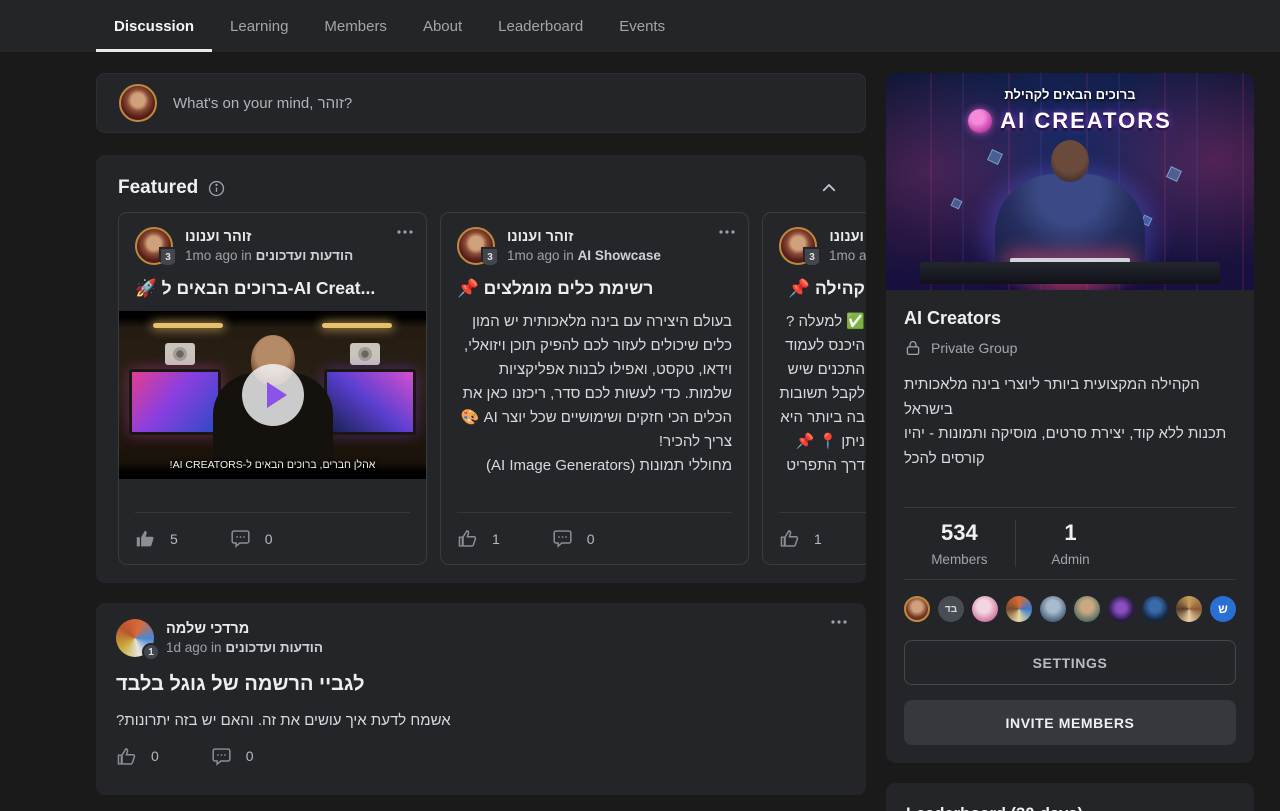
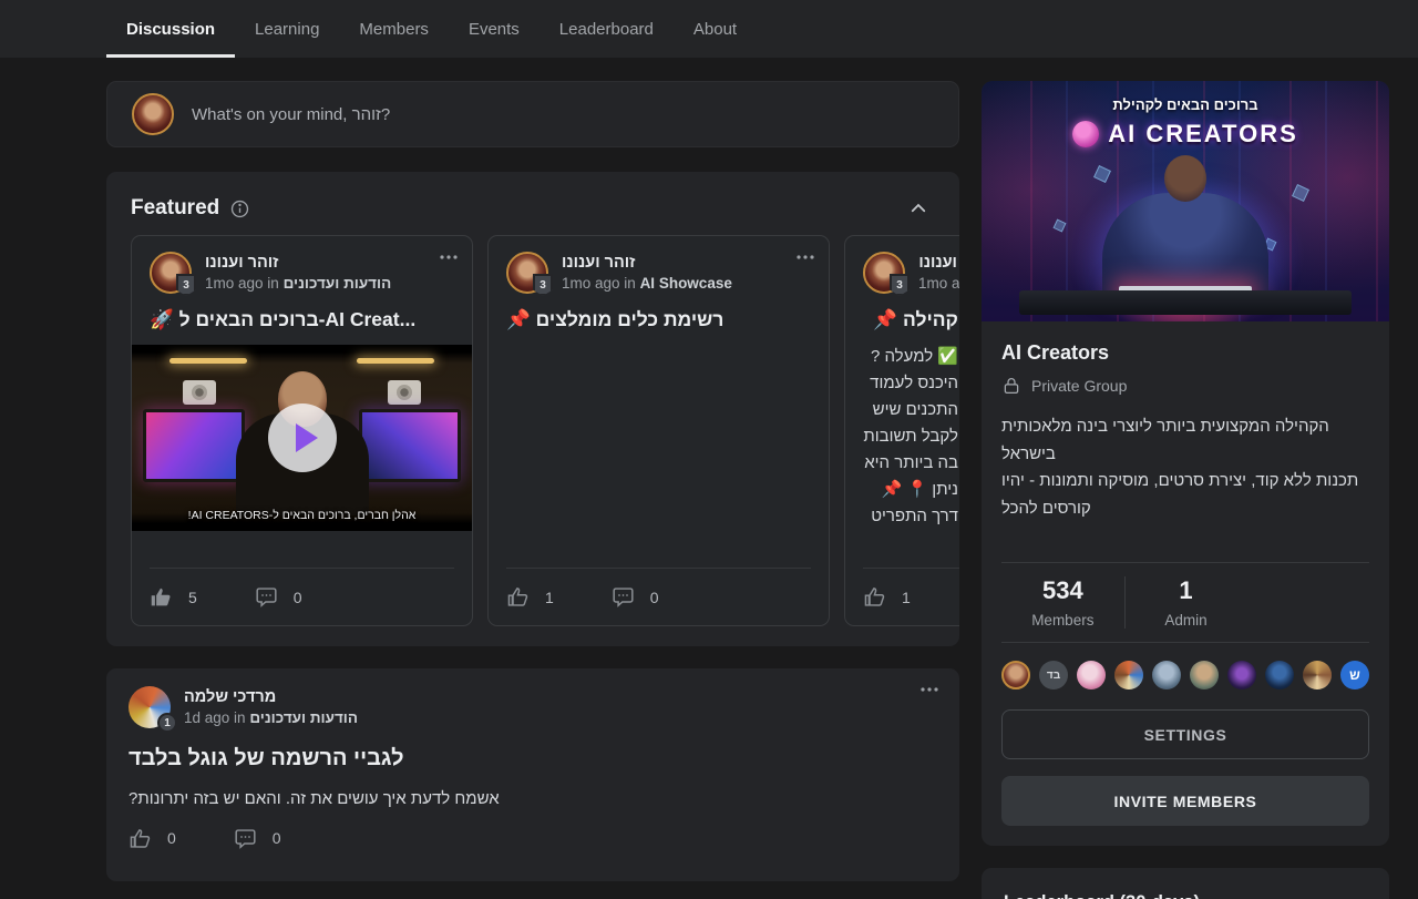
  Discussion
  Learning
  Members
- About
+ Events
  Leaderboard
- Events
+ About
  What's on your mind, זוהר?
  Featured
  3
  זוהר וענונו
  1mo ago in הודעות ועדכונים
  🚀 ברוכים הבאים ל-AI Creat...
  אהלן חברים, ברוכים הבאים ל-AI CREATORS!
  5
  0
  3
  זוהר וענונו
  1mo ago in AI Showcase
  📌 רשימת כלים מומלצים
- בעולם היצירה עם בינה מלאכותית יש המון כלים שיכולים לעזור לכם להפיק תוכן ויזואלי, וידאו, טקסט, ואפילו לבנות אפליקציות שלמות. כדי לעשות לכם סדר, ריכזנו כאן את הכלים הכי חזקים ושימושיים שכל יוצר AI 🎨 צריך להכיר!
- מחוללי תמונות (AI Image Generators)
  1
  0
  3
  קהילה 📌
  ✅ למעלה ?
  היכנס לעמוד
  התכנים שיש
  לקבל תשובות
  בה ביותר היא
  ניתן 📍 📌
  דרך התפריט
  1
  1
  מרדכי שלמה
  1d ago in הודעות ועדכונים
  לגביי הרשמה של גוגל בלבד
  אשמח לדעת איך עושים את זה. והאם יש בזה יתרונות?
  0
  0
  ברוכים הבאים לקהילת
  AI CREATORS
  AI Creators
  Private Group
  הקהילה המקצועית ביותר ליוצרי בינה מלאכותית בישראל
  תכנות ללא קוד, יצירת סרטים, מוסיקה ותמונות - יהיו קורסים להכל
  534
  Members
  1
  Admin
  בד
  ש
  SETTINGS
  INVITE MEMBERS
